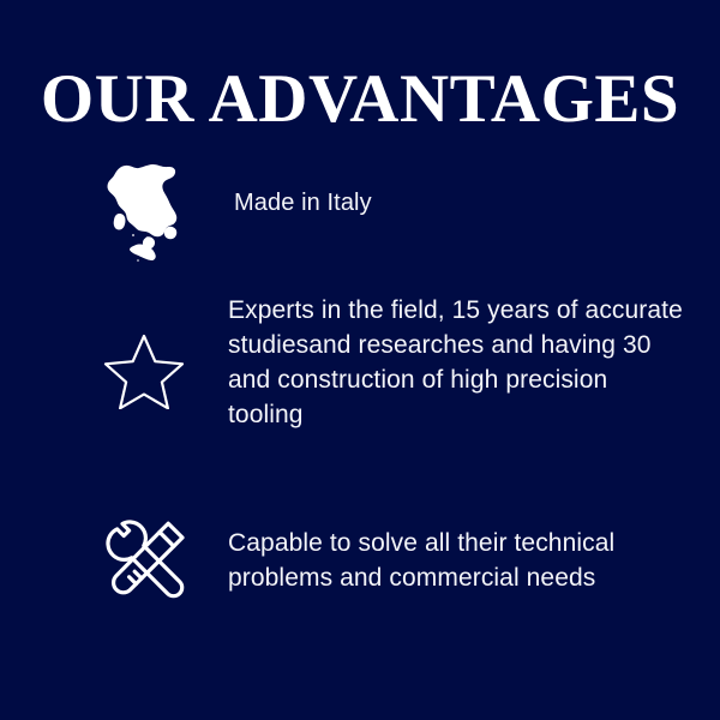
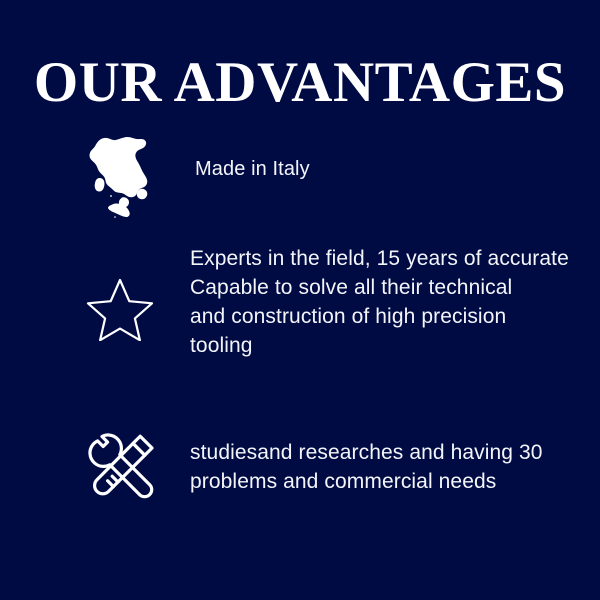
  OUR ADVANTAGES
  Made in Italy
  Experts in the field, 15 years of accurate
- studiesand researches and having 30
+ Capable to solve all their technical
  and construction of high precision
  tooling
- Capable to solve all their technical
+ studiesand researches and having 30
  problems and commercial needs
